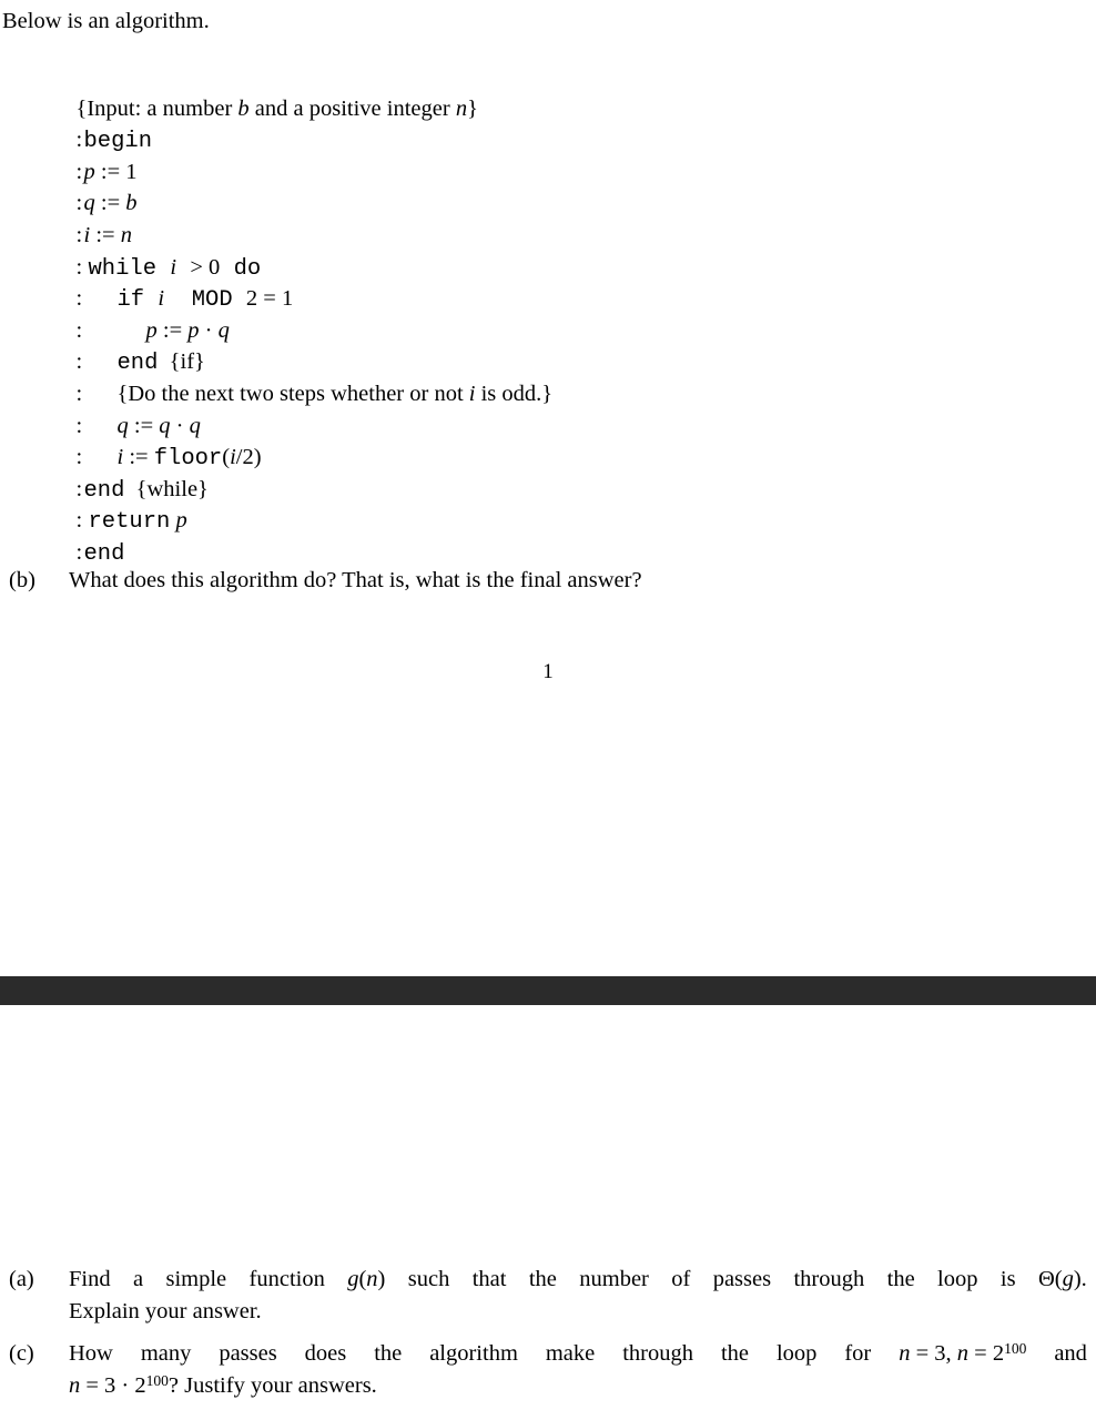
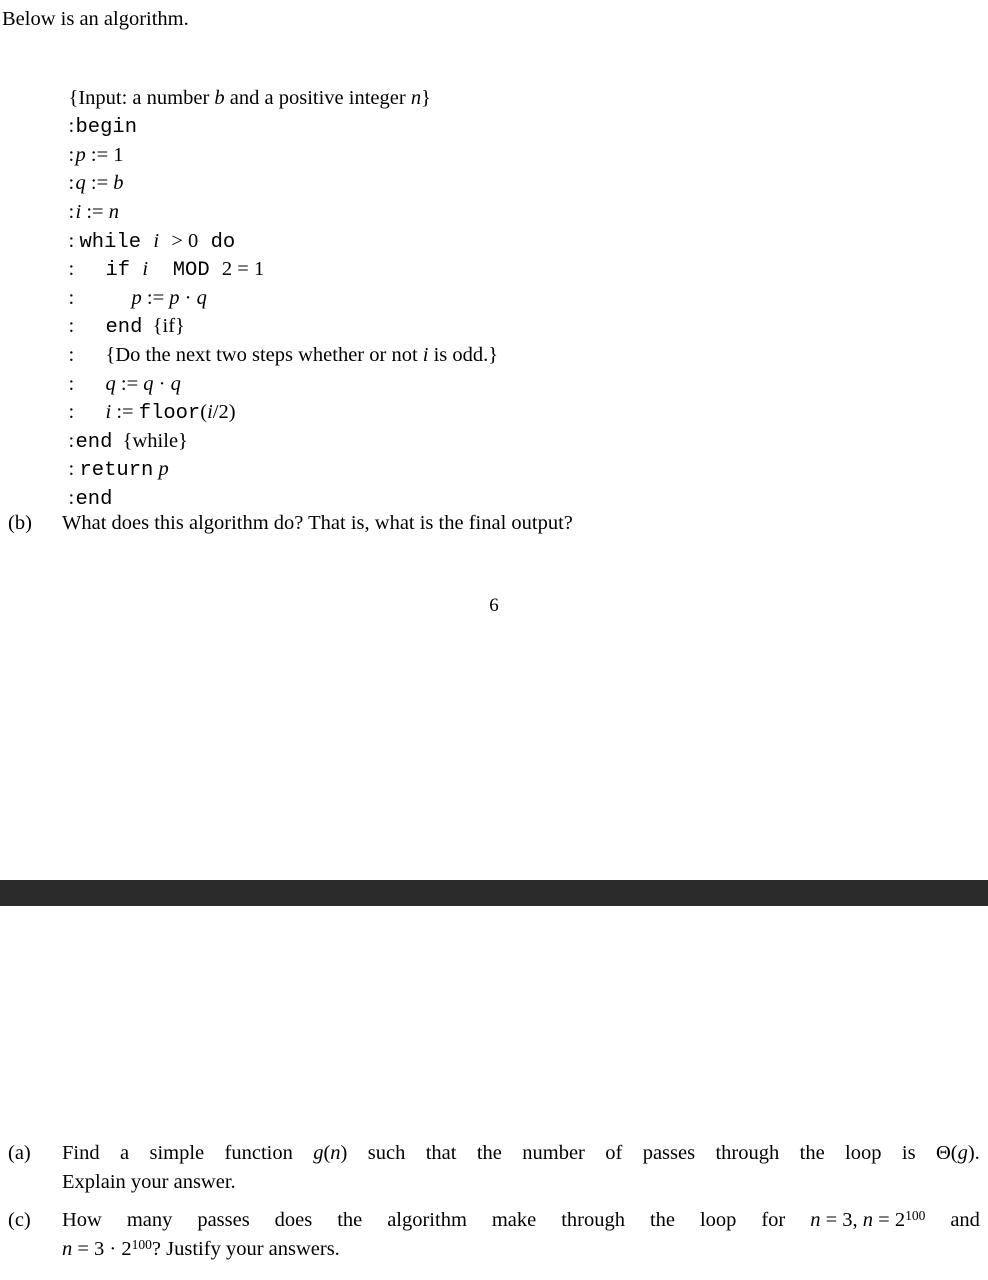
  Below is an algorithm.
  {Input: a number b and a positive integer n}
  :begin
  :p := 1
  :q := b
  :i := n
  : while i > 0 do
  : if i MOD 2 = 1
  : p := p · q
  : end {if}
  : {Do the next two steps whether or not i is odd.}
  : q := q · q
  : i := floor(i/2)
  :end {while}
  : return p
  :end
  (b)
- What does this algorithm do? That is, what is the final answer?
+ What does this algorithm do? That is, what is the final output?
- 1
+ 6
  (a)
  Find
  a
  simple
  function
  g(n)
  such
  that
  the
  number
  of
  passes
  through
  the
  loop
  is
  Θ(g).
  Explain your answer.
  (c)
  How
  many
  passes
  does
  the
  algorithm
  make
  through
  the
  loop
  for
  n = 3, n = 2100
  and
  n = 3 · 2100? Justify your answers.
